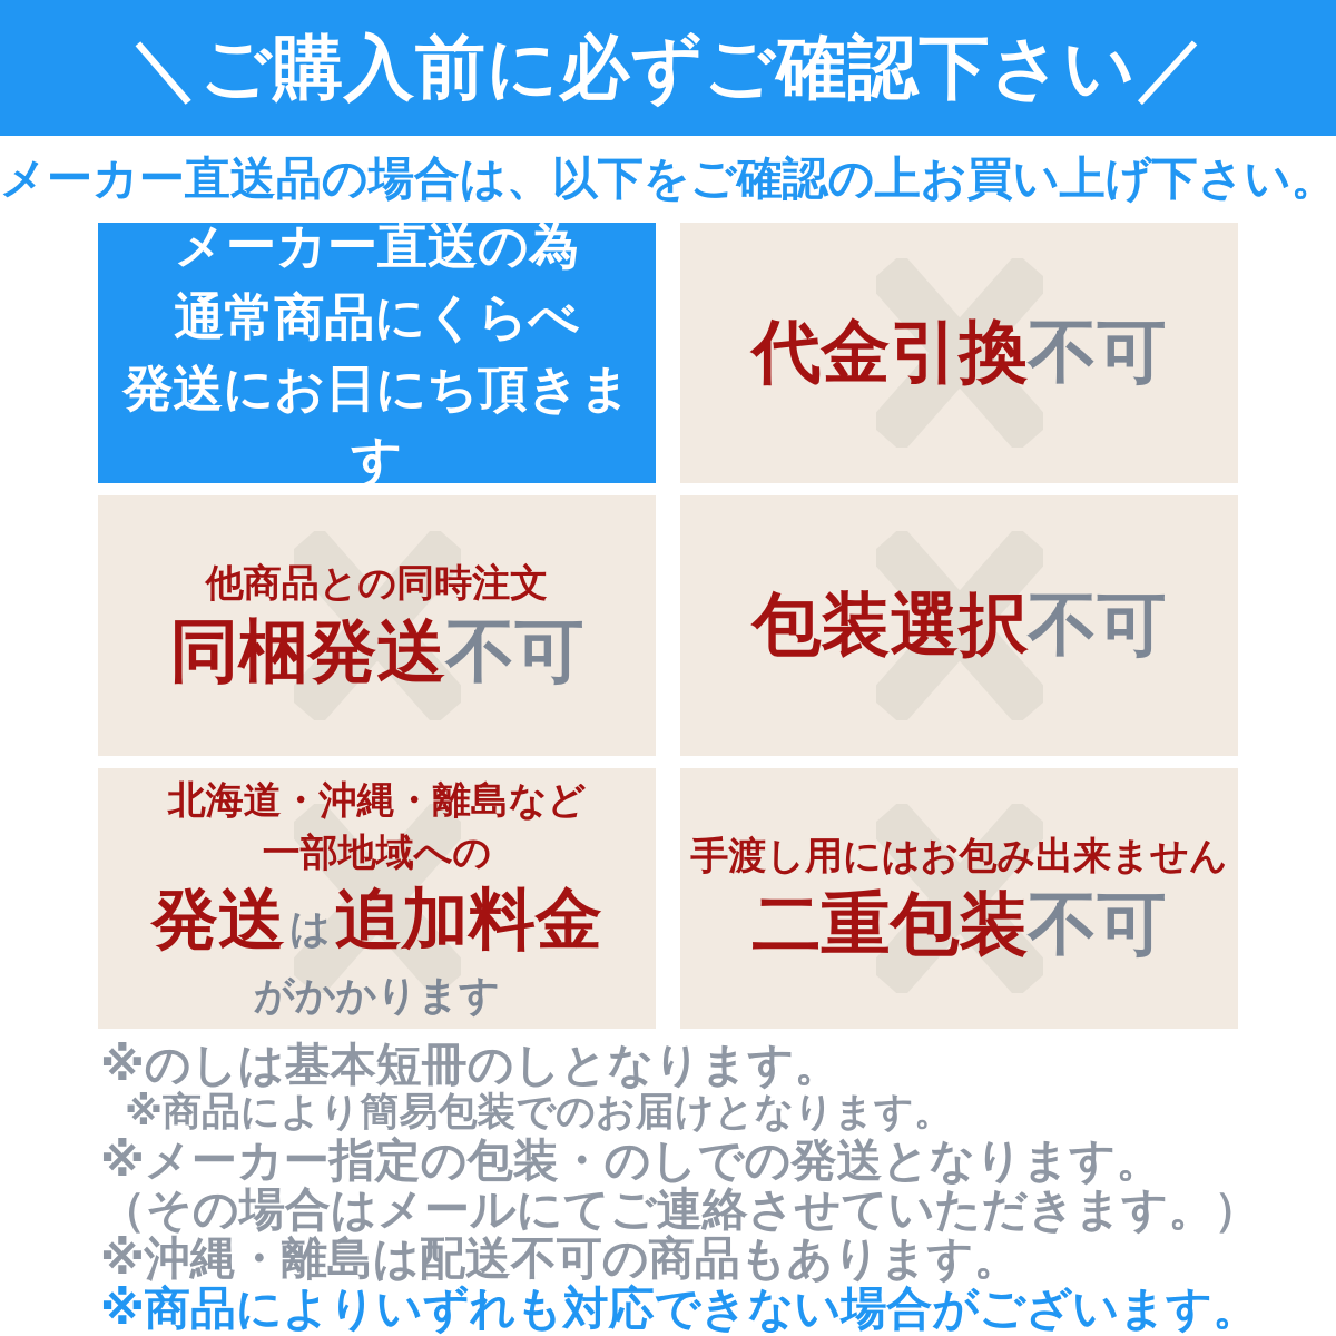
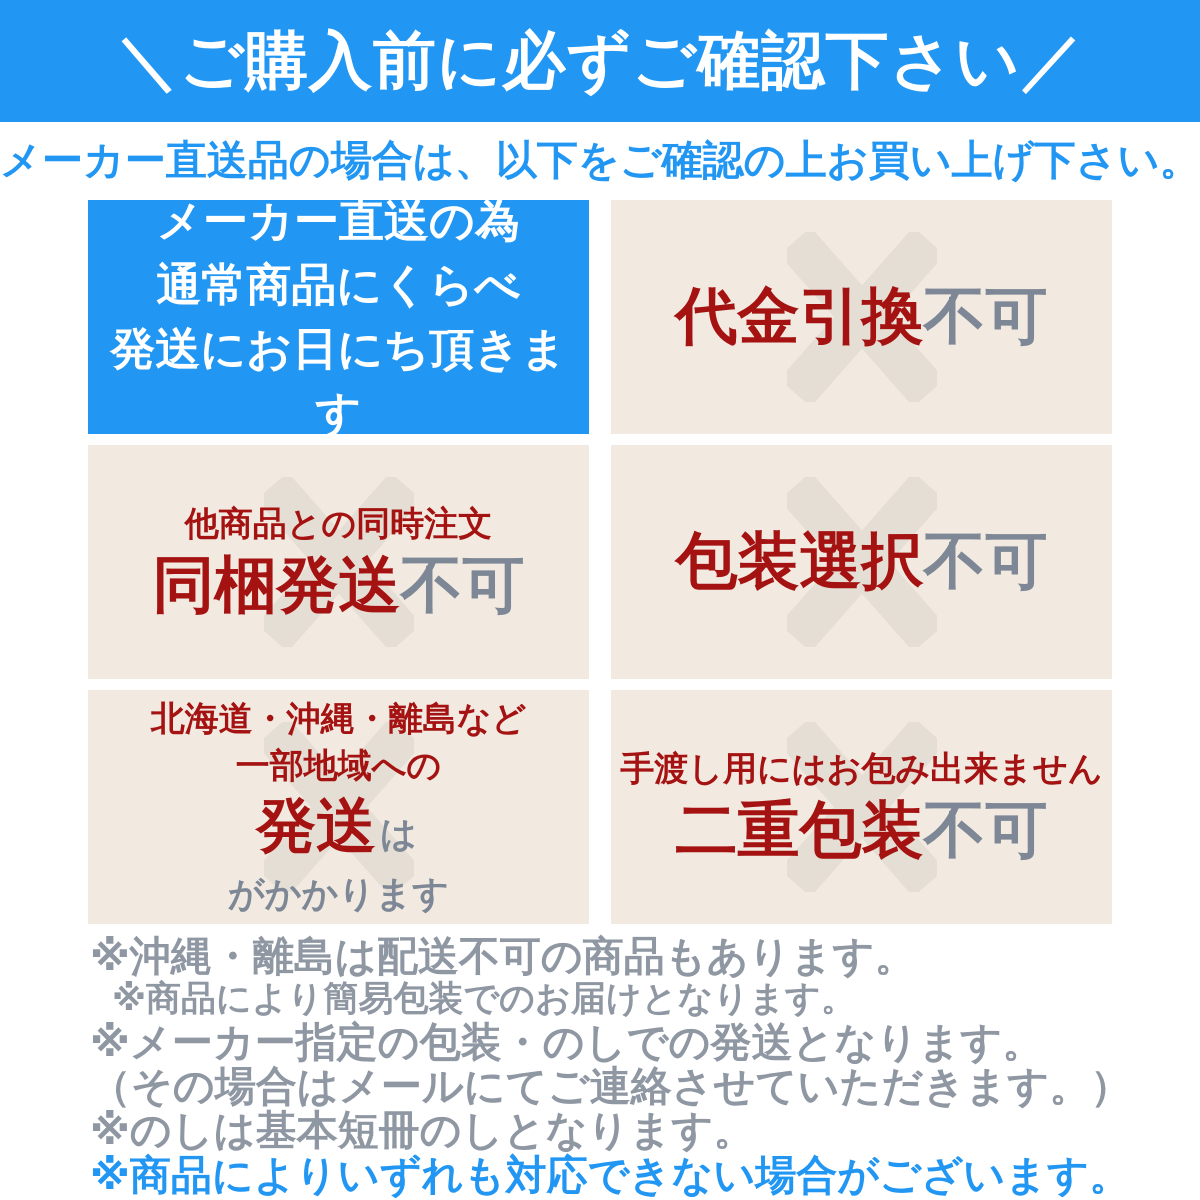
  ＼ご購入前に必ずご確認下さい／
  メーカー直送品の場合は、以下をご確認の上お買い上げ下さい。
  メーカー直送の為
  通常商品にくらべ
  発送にお日にち頂きます
  代金引換
  不可
  他商品との同時注文
  同梱発送
  不可
  包装選択
  不可
  北海道・沖縄・離島など
  一部地域への
  発送
  は
- 追加料金
  がかかります
  手渡し用にはお包み出来ません
  二重包装
  不可
- ※のしは基本短冊のしとなります。
+ ※沖縄・離島は配送不可の商品もあります。
  ※商品により簡易包装でのお届けとなります。
  ※メーカー指定の包装・のしでの発送となります。
  （その場合はメールにてご連絡させていただきます。）
- ※沖縄・離島は配送不可の商品もあります。
+ ※のしは基本短冊のしとなります。
  ※商品によりいずれも対応できない場合がございます。
